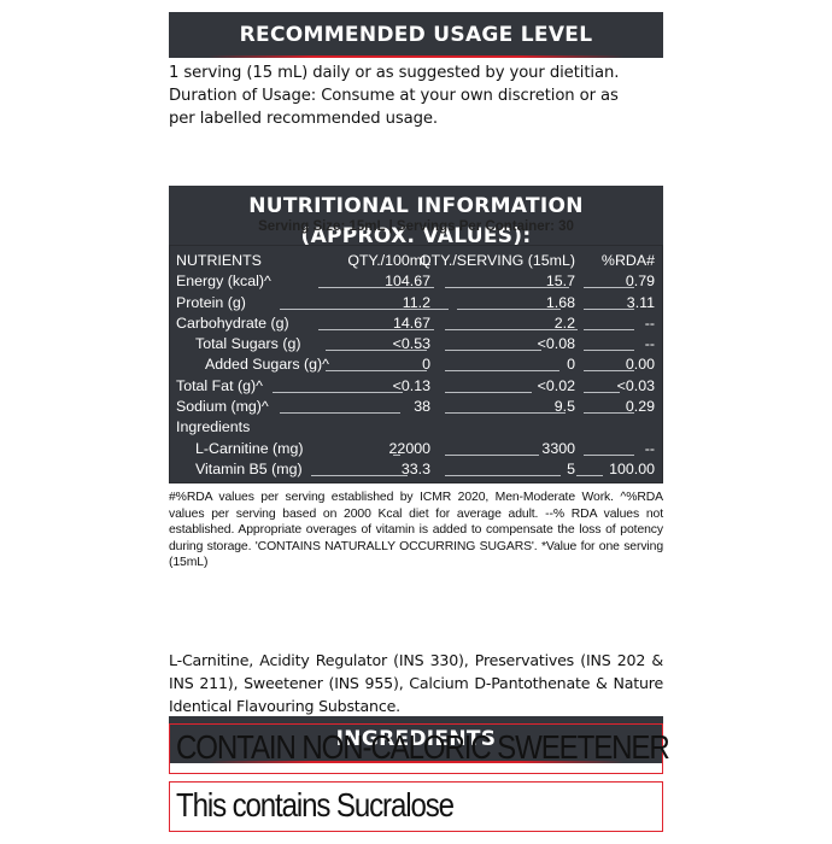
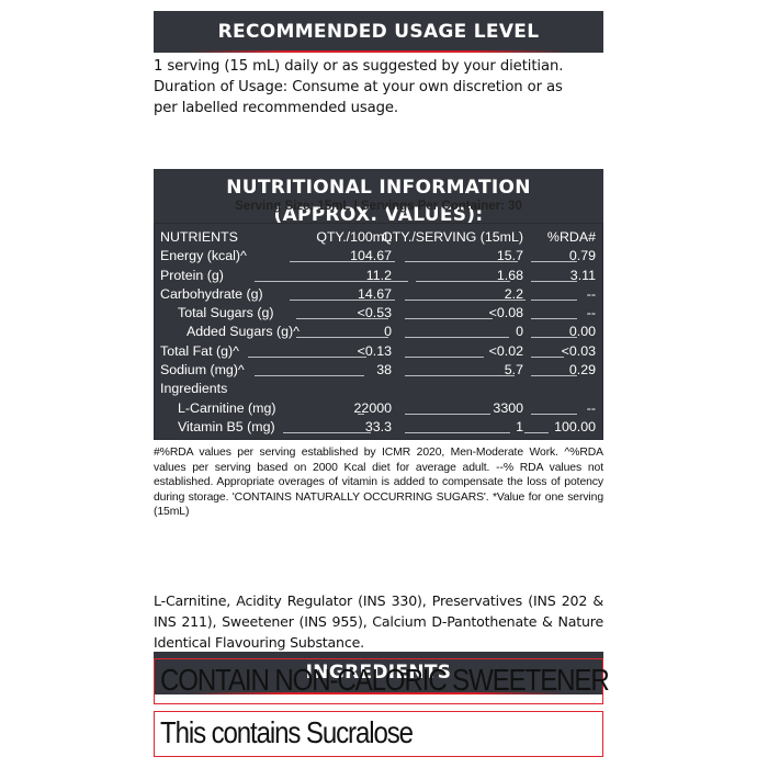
  RECOMMENDED USAGE LEVEL
  1 serving (15 mL) daily or as suggested by your dietitian.
  Duration of Usage: Consume at your own discretion or as
  per labelled recommended usage.
  NUTRITIONAL INFORMATION
  (APPROX. VALUES):
  Serving Size: 15mL | Servings Per Container: 30
  NUTRIENTS
  QTY./100mL
  QTY./SERVING (15mL)
  %RDA#
  Energy (kcal)^
  104.67
  15.7
  0.79
  Protein (g)
  11.2
  1.68
  3.11
  Carbohydrate (g)
  14.67
  2.2
  --
  Total Sugars (g)
  <0.53
  <0.08
  --
  Added Sugars (g)^
  0
  0
  0.00
  Total Fat (g)^
  <0.13
  <0.02
  <0.03
  Sodium (mg)^
  38
- 9.5
+ 5.7
  0.29
  Ingredients
  L-Carnitine (mg)
  22000
  3300
  --
  Vitamin B5 (mg)
  33.3
- 5
+ 1
  100.00
  #%RDA values per serving established by ICMR 2020, Men-Moderate Work. ^%RDA values per serving based on 2000 Kcal diet for average adult. --% RDA values not established. Appropriate overages of vitamin is added to compensate the loss of potency during storage. 'CONTAINS NATURALLY OCCURRING SUGARS'. *Value for one serving (15mL)
  INGREDIENTS
  L-Carnitine, Acidity Regulator (INS 330), Preservatives (INS 202 & INS 211), Sweetener (INS 955), Calcium D-Pantothenate & Nature Identical Flavouring Substance.
  CONTAIN NON-CALORIC SWEETENER
  This contains Sucralose
